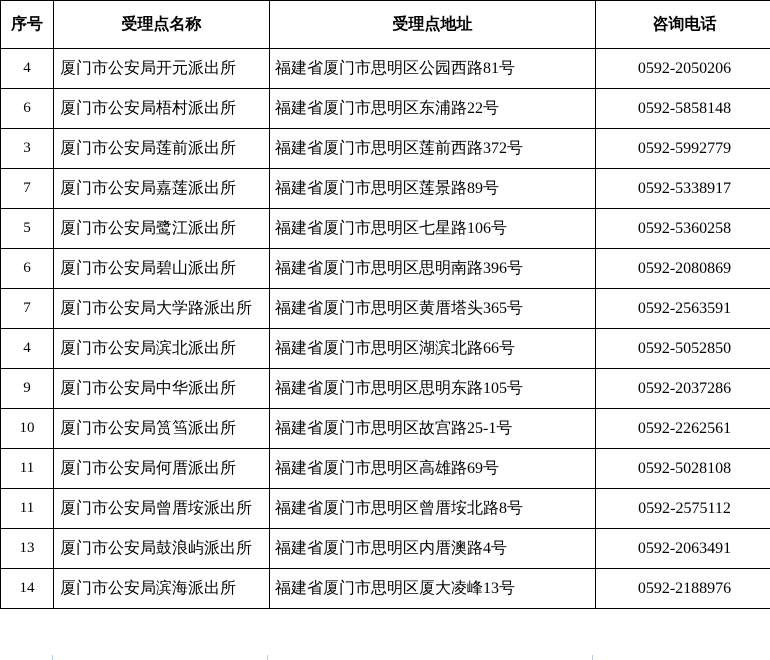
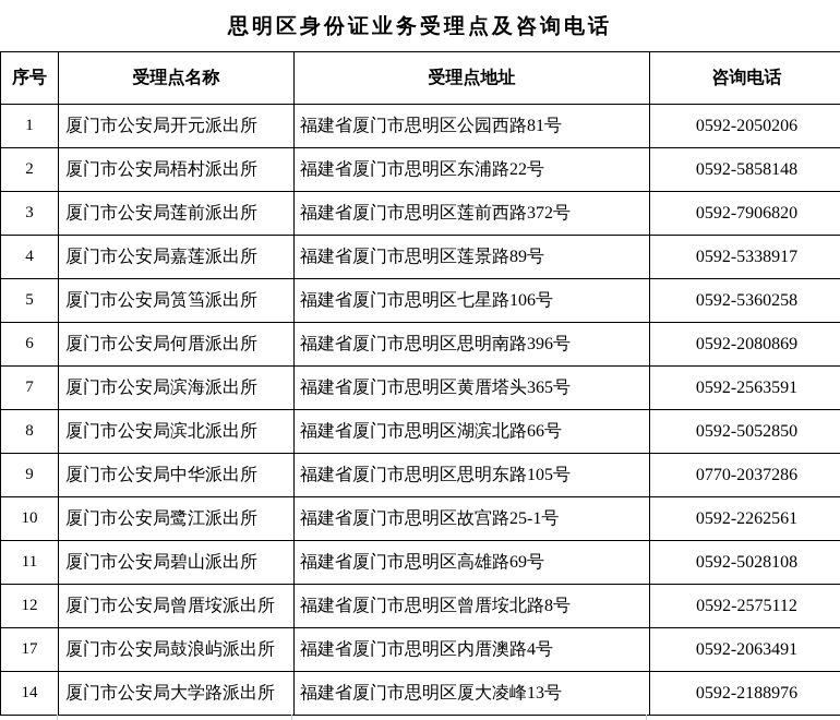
+ 思明区身份证业务受理点及咨询电话
  序号	受理点名称	受理点地址	咨询电话
- 4	厦门市公安局开元派出所	福建省厦门市思明区公园西路81号	0592-2050206
+ 1	厦门市公安局开元派出所	福建省厦门市思明区公园西路81号	0592-2050206
- 6	厦门市公安局梧村派出所	福建省厦门市思明区东浦路22号	0592-5858148
+ 2	厦门市公安局梧村派出所	福建省厦门市思明区东浦路22号	0592-5858148
- 3	厦门市公安局莲前派出所	福建省厦门市思明区莲前西路372号	0592-5992779
+ 3	厦门市公安局莲前派出所	福建省厦门市思明区莲前西路372号	0592-7906820
- 7	厦门市公安局嘉莲派出所	福建省厦门市思明区莲景路89号	0592-5338917
+ 4	厦门市公安局嘉莲派出所	福建省厦门市思明区莲景路89号	0592-5338917
- 5	厦门市公安局鹭江派出所	福建省厦门市思明区七星路106号	0592-5360258
+ 5	厦门市公安局筼筜派出所	福建省厦门市思明区七星路106号	0592-5360258
- 6	厦门市公安局碧山派出所	福建省厦门市思明区思明南路396号	0592-2080869
+ 6	厦门市公安局何厝派出所	福建省厦门市思明区思明南路396号	0592-2080869
- 7	厦门市公安局大学路派出所	福建省厦门市思明区黄厝塔头365号	0592-2563591
+ 7	厦门市公安局滨海派出所	福建省厦门市思明区黄厝塔头365号	0592-2563591
- 4	厦门市公安局滨北派出所	福建省厦门市思明区湖滨北路66号	0592-5052850
+ 8	厦门市公安局滨北派出所	福建省厦门市思明区湖滨北路66号	0592-5052850
- 9	厦门市公安局中华派出所	福建省厦门市思明区思明东路105号	0592-2037286
+ 9	厦门市公安局中华派出所	福建省厦门市思明区思明东路105号	0770-2037286
- 10	厦门市公安局筼筜派出所	福建省厦门市思明区故宫路25-1号	0592-2262561
+ 10	厦门市公安局鹭江派出所	福建省厦门市思明区故宫路25-1号	0592-2262561
- 11	厦门市公安局何厝派出所	福建省厦门市思明区高雄路69号	0592-5028108
+ 11	厦门市公安局碧山派出所	福建省厦门市思明区高雄路69号	0592-5028108
- 11	厦门市公安局曾厝垵派出所	福建省厦门市思明区曾厝垵北路8号	0592-2575112
+ 12	厦门市公安局曾厝垵派出所	福建省厦门市思明区曾厝垵北路8号	0592-2575112
- 13	厦门市公安局鼓浪屿派出所	福建省厦门市思明区内厝澳路4号	0592-2063491
+ 17	厦门市公安局鼓浪屿派出所	福建省厦门市思明区内厝澳路4号	0592-2063491
- 14	厦门市公安局滨海派出所	福建省厦门市思明区厦大凌峰13号	0592-2188976
+ 14	厦门市公安局大学路派出所	福建省厦门市思明区厦大凌峰13号	0592-2188976
